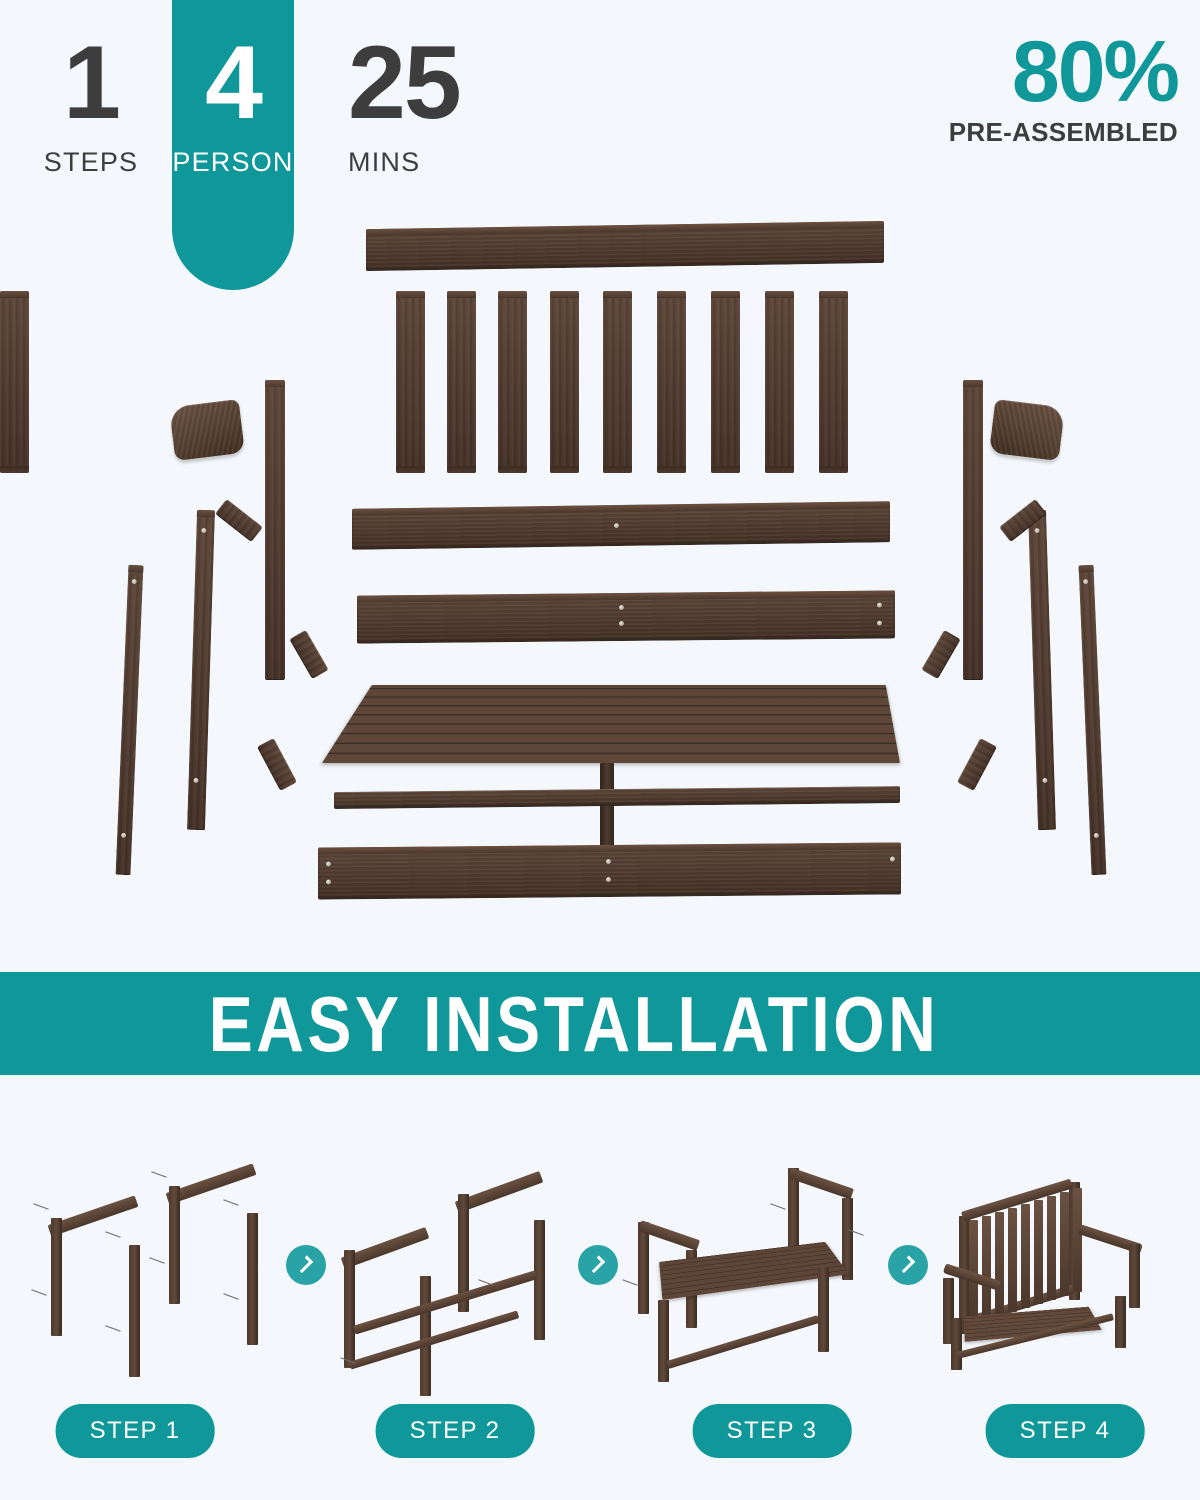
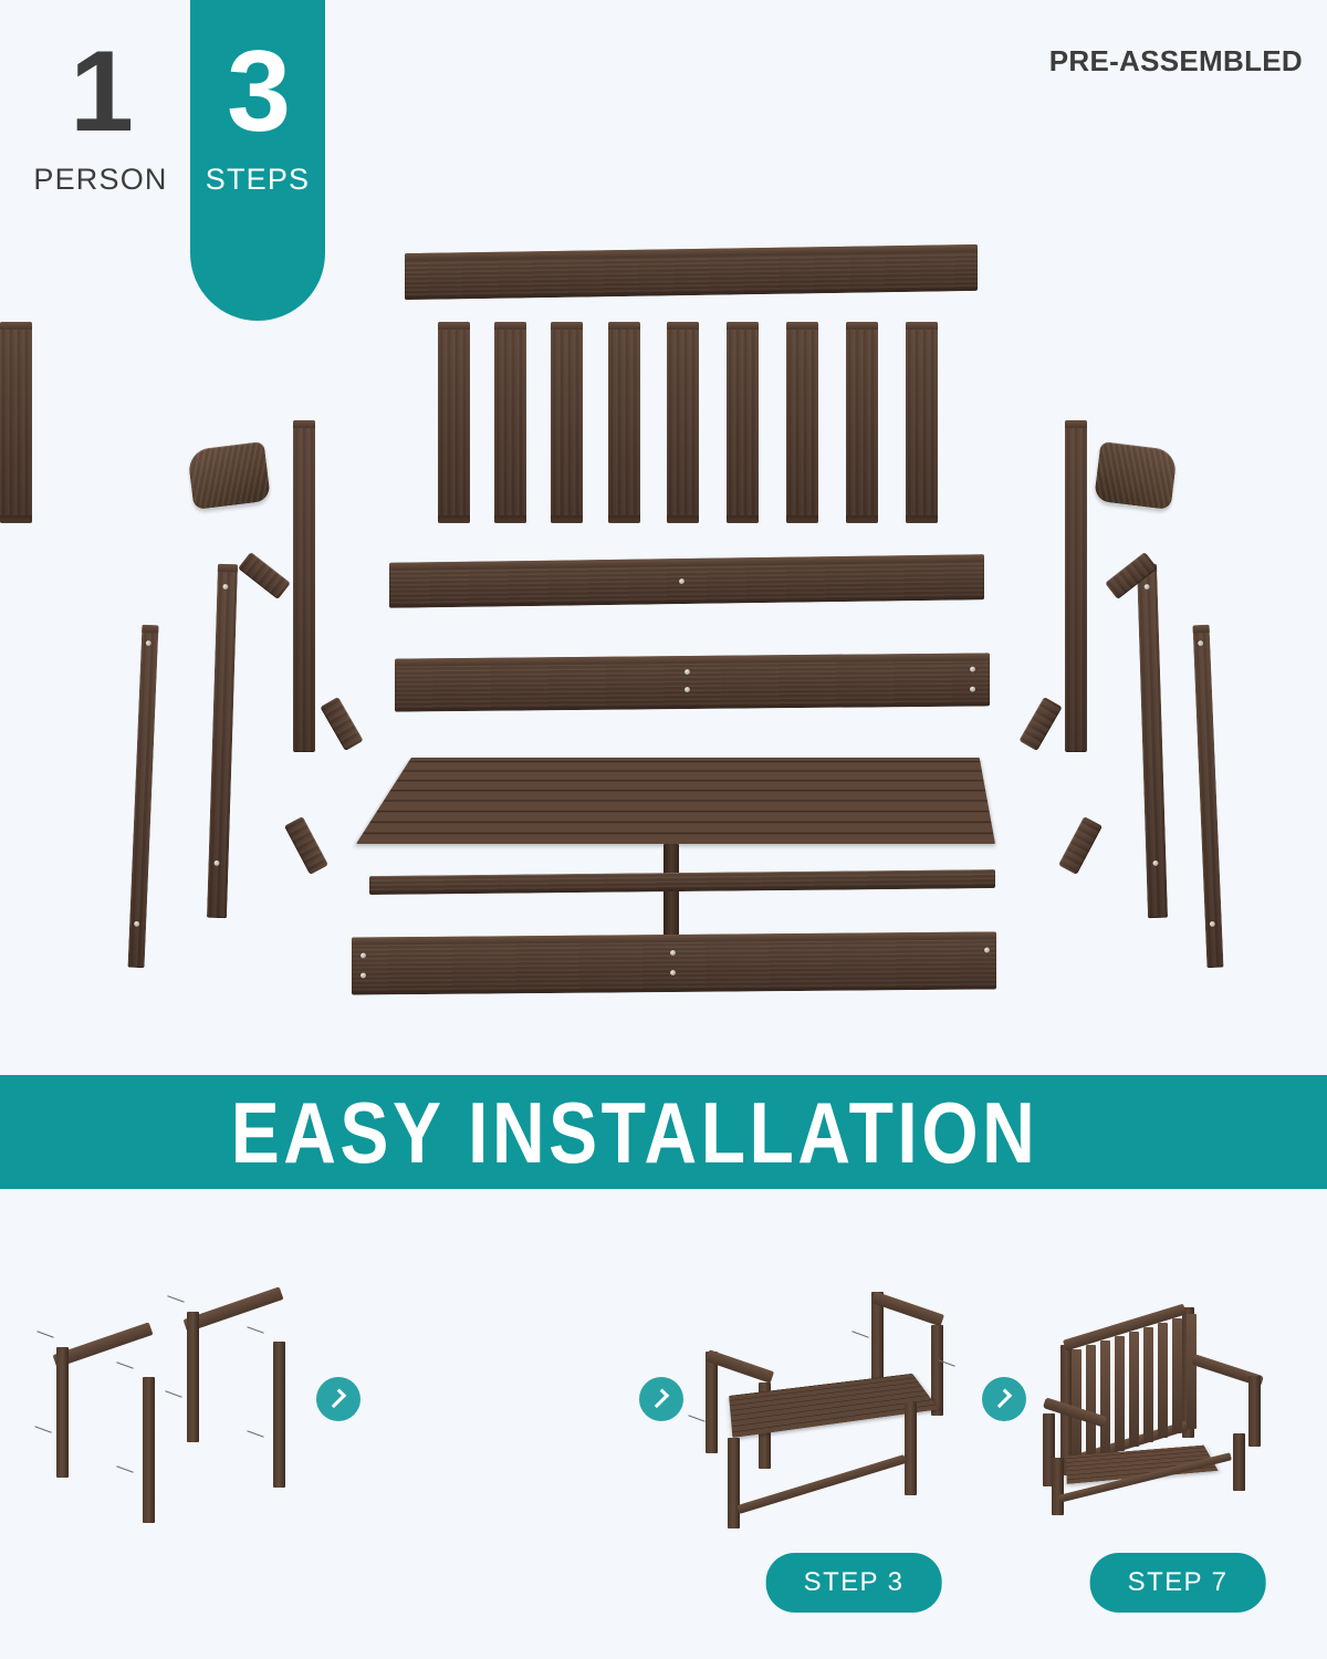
  1
- STEPS
+ PERSON
- 4
+ 3
- PERSON
+ STEPS
- 25
- MINS
- 80%
  PRE-ASSEMBLED
  EASY INSTALLATION
- STEP 1
- STEP 2
  STEP 3
- STEP 4
+ STEP 7
